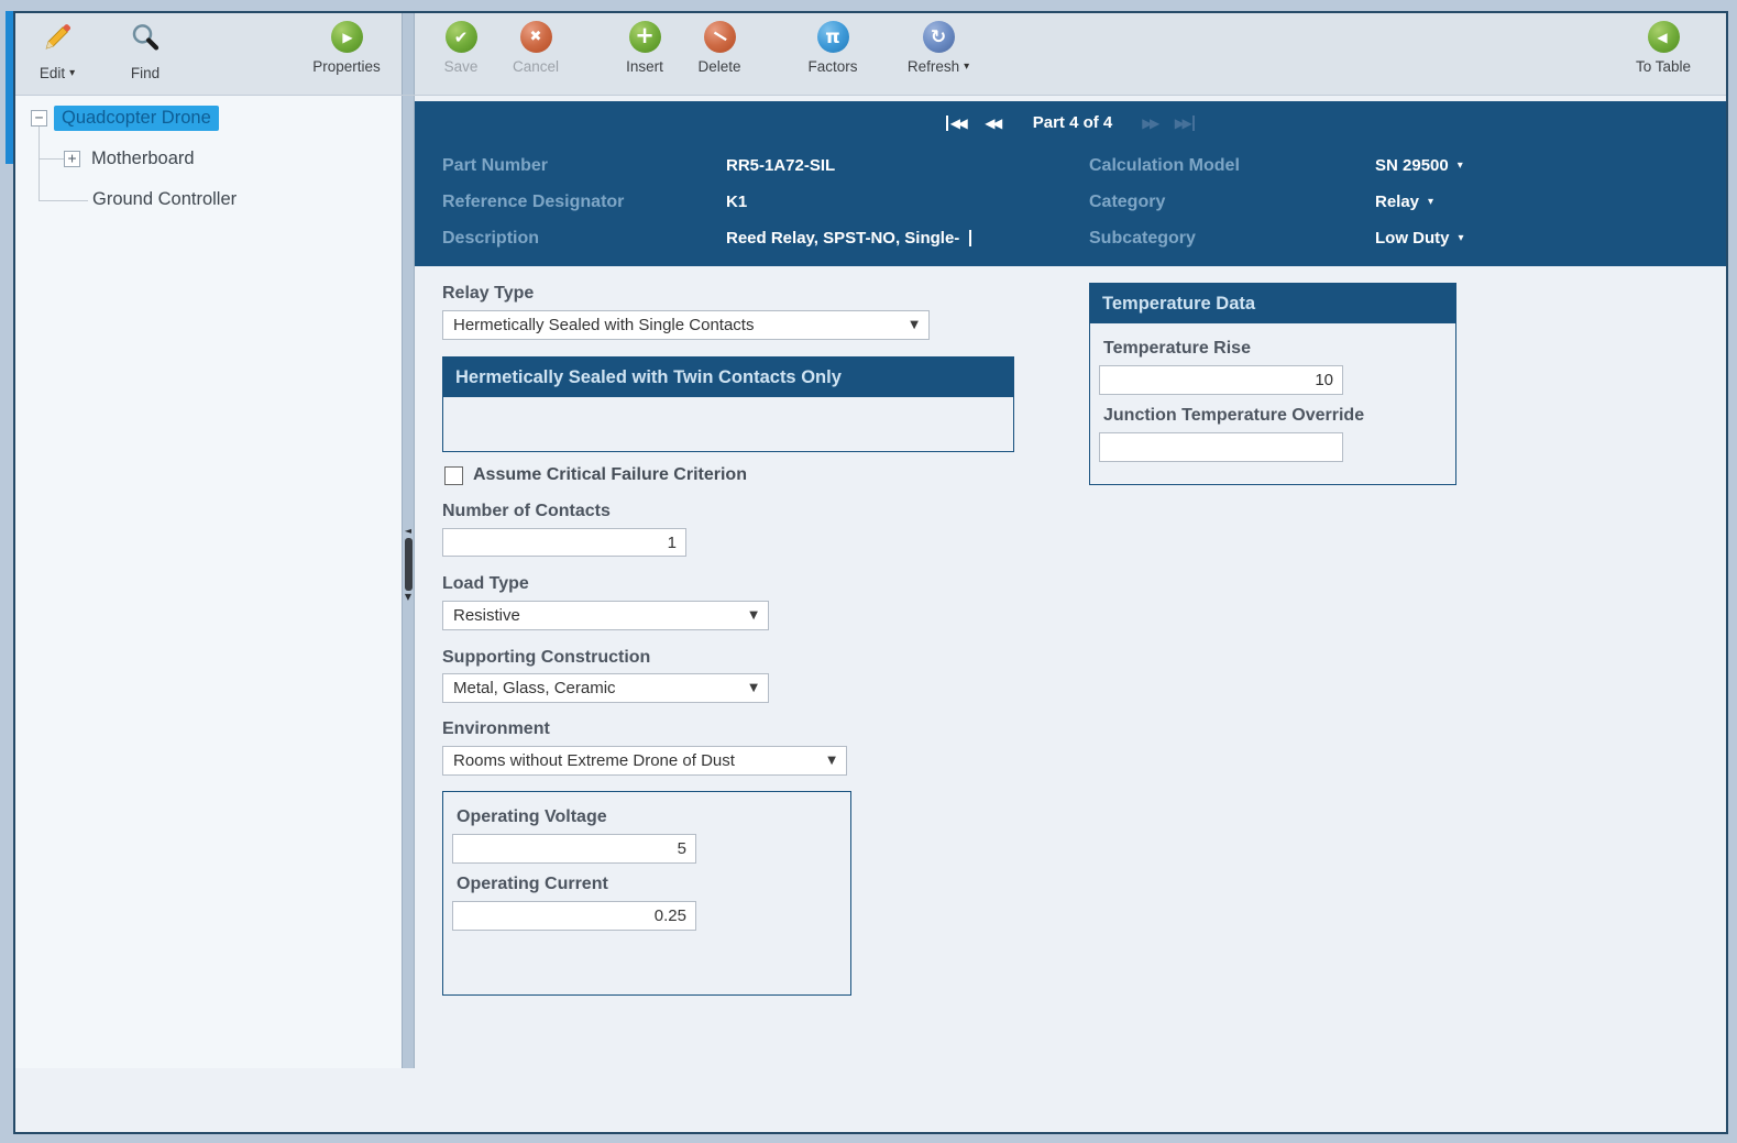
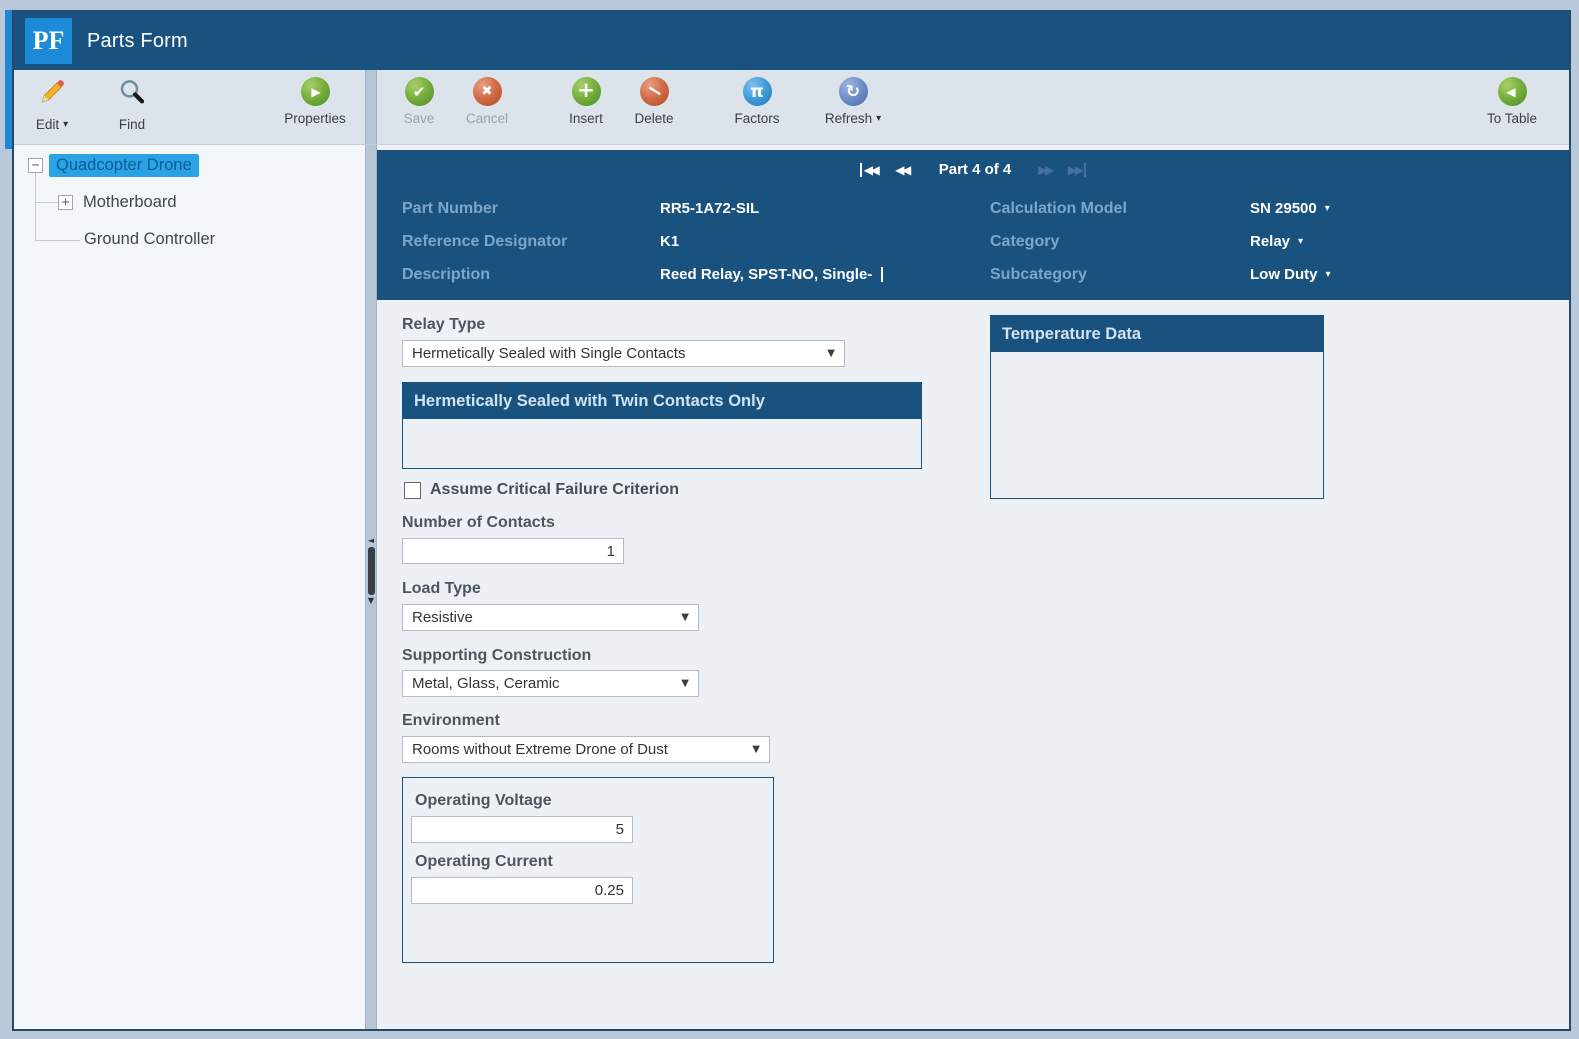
+ PF
+ Parts Form
  Edit
  ▾
  Find
  ▶
  Properties
  ✔
  Save
  ✖
  Cancel
  +
  Insert
  Delete
  π
  Factors
  ↻
  Refresh
  ▾
  ◀
  To Table
  −
  Quadcopter Drone
  +
  Motherboard
  Ground Controller
  ◄
  ▼
  ◀◀
  ◀◀
  Part 4 of 4
  ▶▶
  ▶▶
  Part Number
  RR5-1A72-SIL
  Calculation Model
  SN 29500
  ▾
  Reference Designator
  K1
  Category
  Relay
  ▾
  Description
  Reed Relay, SPST-NO, Single-
  Subcategory
  Low Duty
  ▾
  Relay Type
  Hermetically Sealed with Single Contacts
  ▼
  Hermetically Sealed with Twin Contacts Only
  Assume Critical Failure Criterion
  Number of Contacts
  1
  Load Type
  Resistive
  ▼
  Supporting Construction
  Metal, Glass, Ceramic
  ▼
  Environment
  Rooms without Extreme Drone of Dust
  ▼
  Operating Voltage
  5
  Operating Current
  0.25
  Temperature Data
- Temperature Rise
- 10
- Junction Temperature Override
